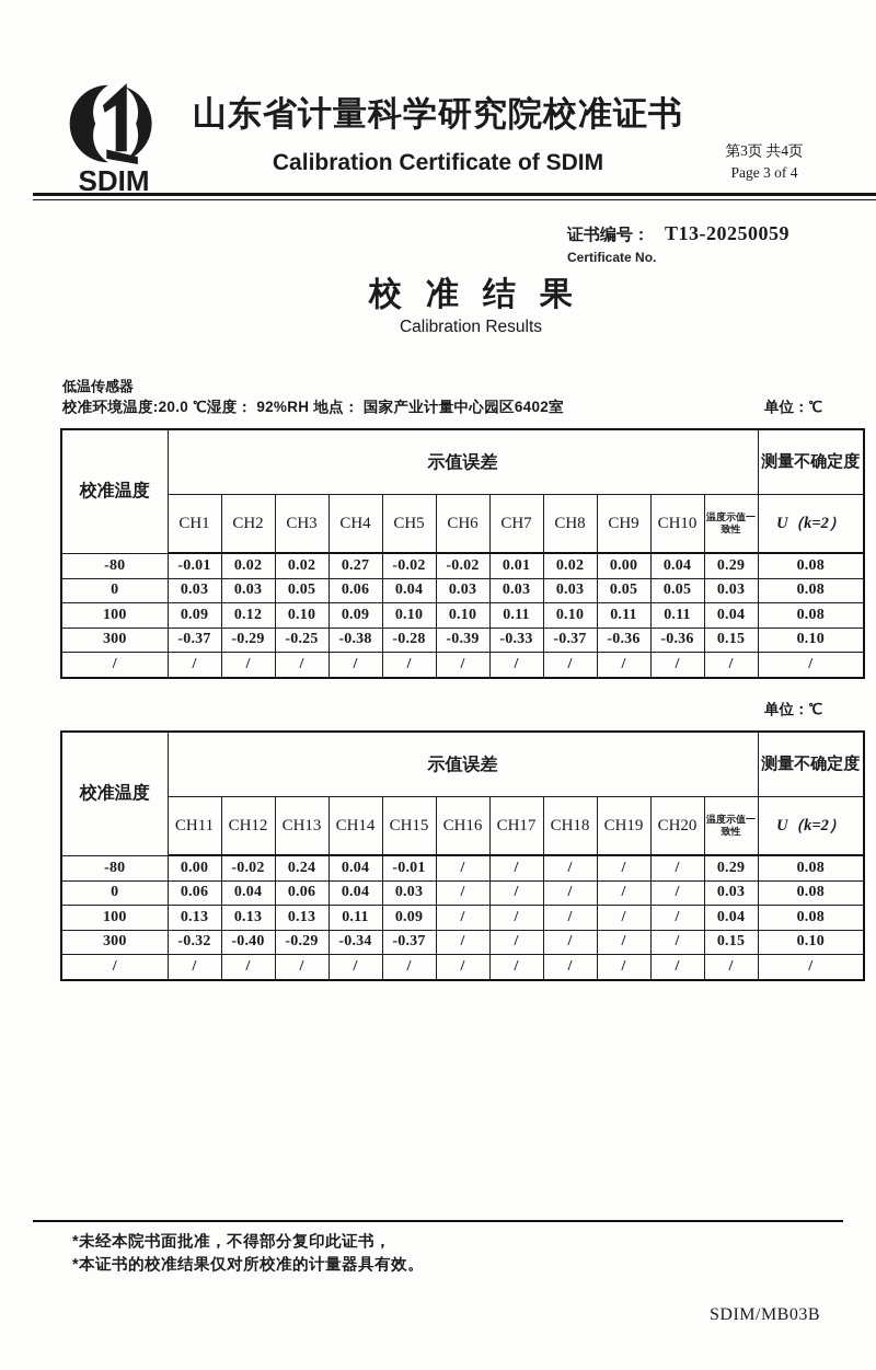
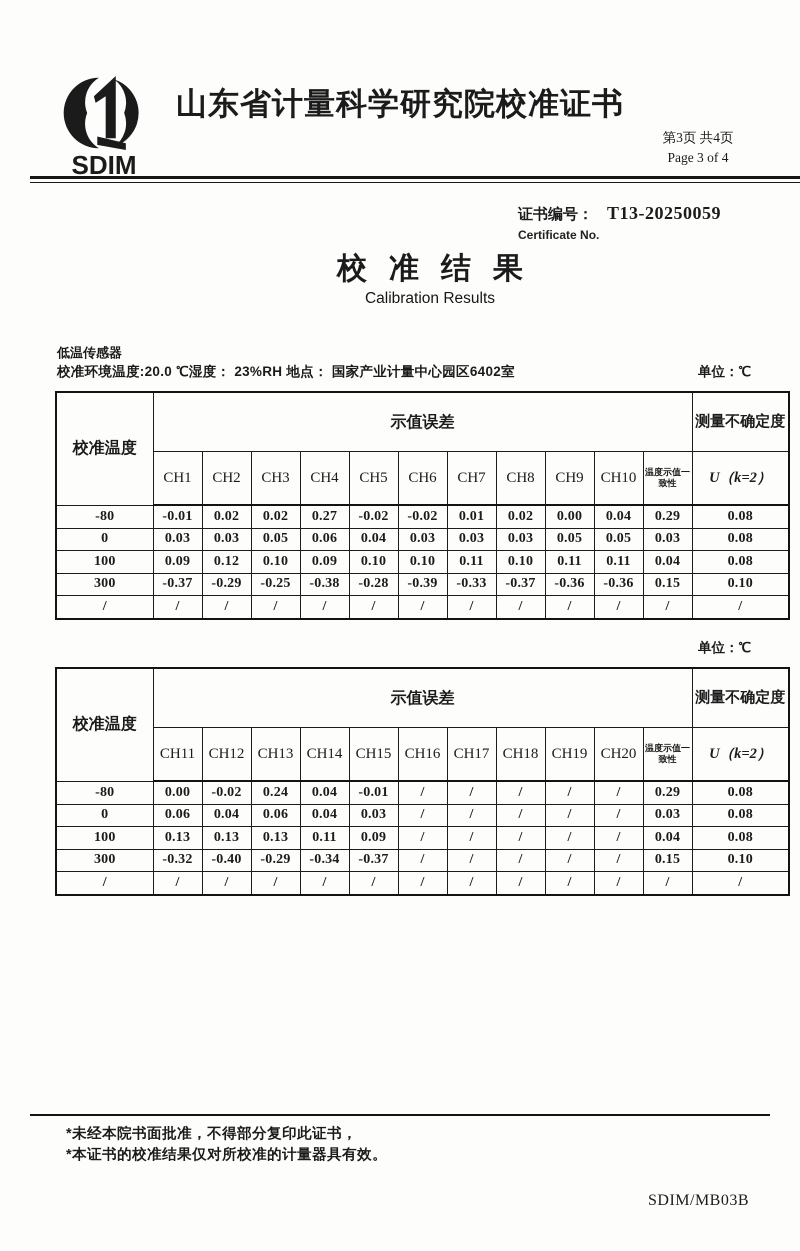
  SDIM
  山东省计量科学研究院校准证书
- Calibration Certificate of SDIM
  第3页 共4页
  Page 3 of 4
  证书编号： T13-20250059
  Certificate No.
  校准结果
  Calibration Results
  低温传感器
- 校准环境温度:20.0 ℃湿度： 92%RH 地点： 国家产业计量中心园区6402室
+ 校准环境温度:20.0 ℃湿度： 23%RH 地点： 国家产业计量中心园区6402室
  单位：℃
  单位：℃
  校准温度	示值误差	测量不确定度
  CH1	CH2	CH3	CH4	CH5	CH6	CH7	CH8	CH9	CH10	温度示值一致性	U（k=2）
  -80	-0.01	0.02	0.02	0.27	-0.02	-0.02	0.01	0.02	0.00	0.04	0.29	0.08
  0	0.03	0.03	0.05	0.06	0.04	0.03	0.03	0.03	0.05	0.05	0.03	0.08
  100	0.09	0.12	0.10	0.09	0.10	0.10	0.11	0.10	0.11	0.11	0.04	0.08
  300	-0.37	-0.29	-0.25	-0.38	-0.28	-0.39	-0.33	-0.37	-0.36	-0.36	0.15	0.10
  /	/	/	/	/	/	/	/	/	/	/	/	/
  校准温度	示值误差	测量不确定度
  CH11	CH12	CH13	CH14	CH15	CH16	CH17	CH18	CH19	CH20	温度示值一致性	U（k=2）
  -80	0.00	-0.02	0.24	0.04	-0.01	/	/	/	/	/	0.29	0.08
  0	0.06	0.04	0.06	0.04	0.03	/	/	/	/	/	0.03	0.08
  100	0.13	0.13	0.13	0.11	0.09	/	/	/	/	/	0.04	0.08
  300	-0.32	-0.40	-0.29	-0.34	-0.37	/	/	/	/	/	0.15	0.10
  /	/	/	/	/	/	/	/	/	/	/	/	/
  *未经本院书面批准，不得部分复印此证书，
  *本证书的校准结果仅对所校准的计量器具有效。
  SDIM/MB03B
